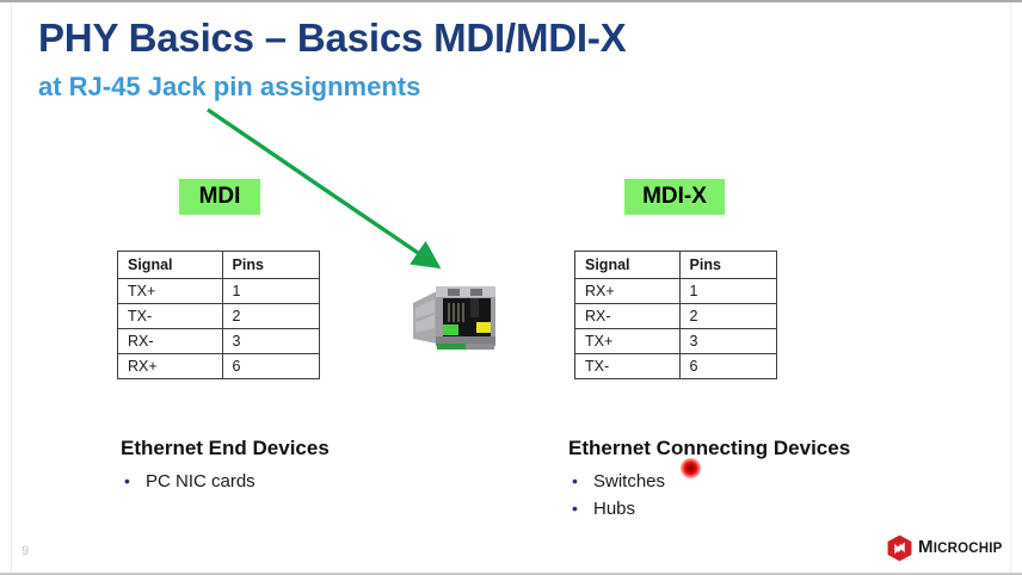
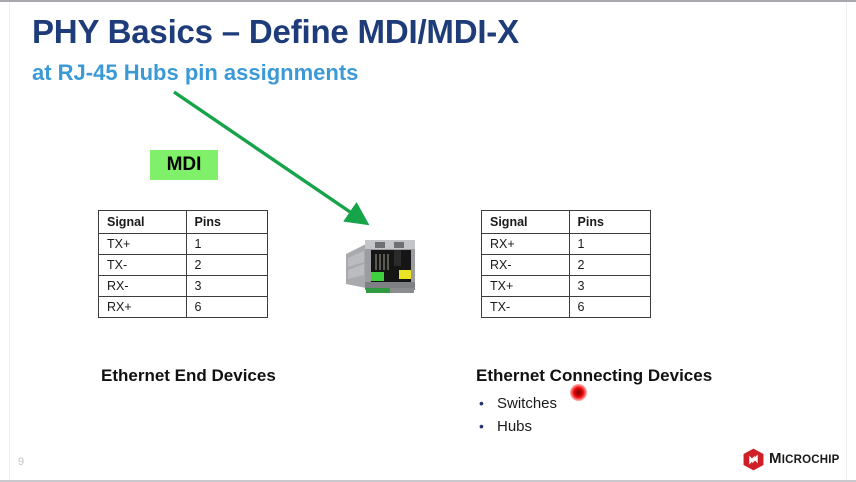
- PHY Basics – Basics MDI/MDI-X
+ PHY Basics – Define MDI/MDI-X
- at RJ-45 Jack pin assignments
+ at RJ-45 Hubs pin assignments
  MDI
- MDI-X
  Signal	Pins
  TX+	1
  TX-	2
  RX-	3
  RX+	6
  Signal	Pins
  RX+	1
  RX-	2
  TX+	3
  TX-	6
  Ethernet End Devices
  Ethernet Connecting Devices
- • PC NIC cards
  • Switches
  • Hubs
  9
  MICROCHIP
